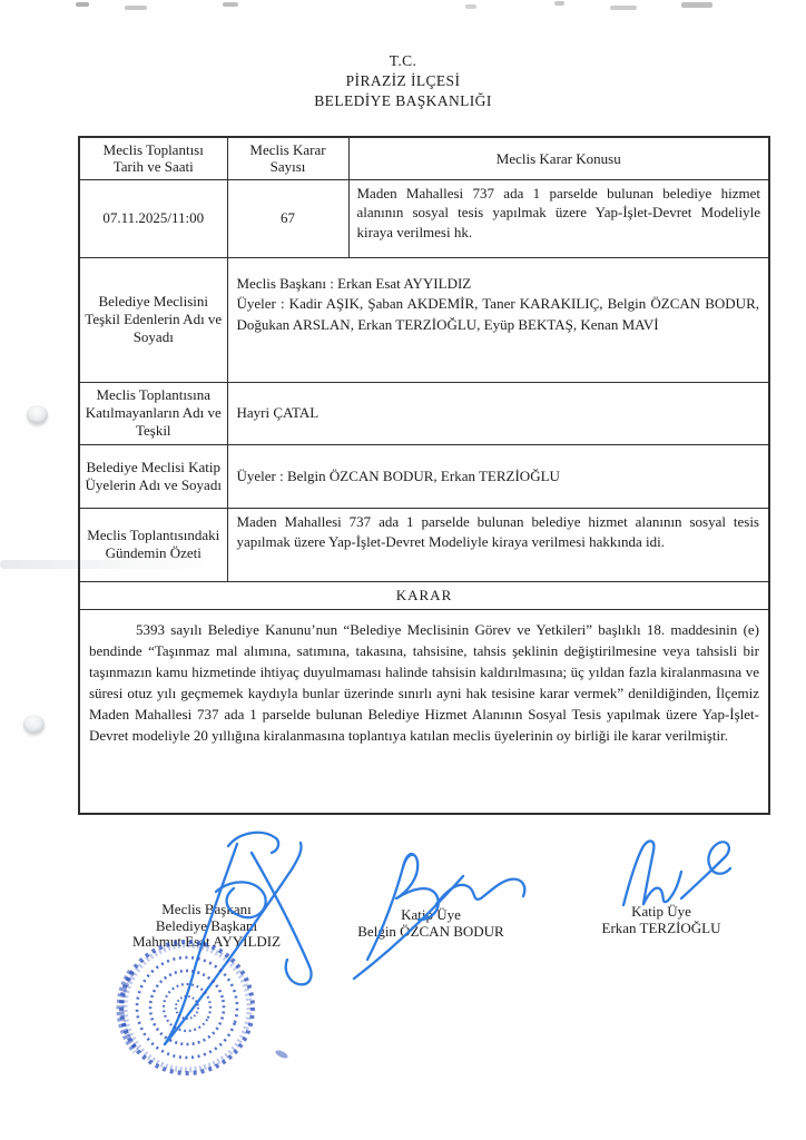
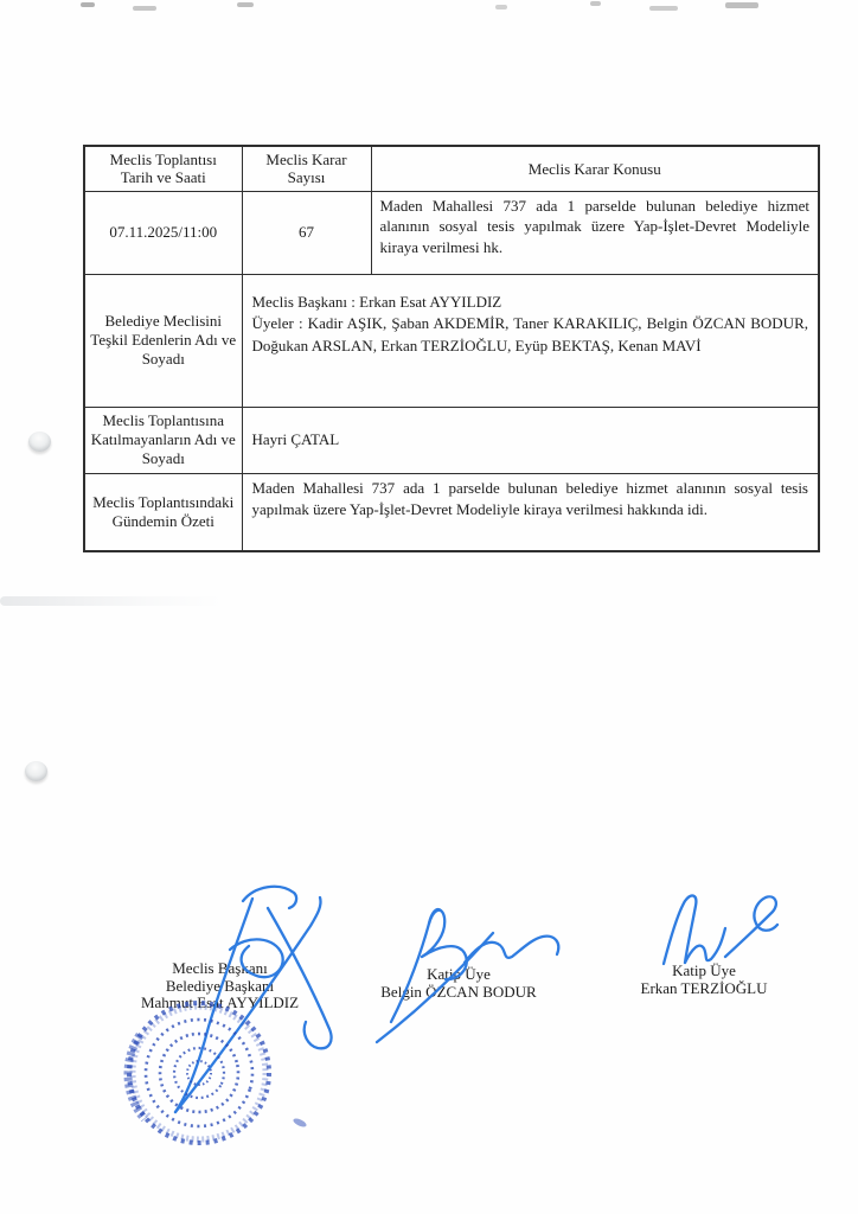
- T.C.
- PİRAZİZ İLÇESİ
- BELEDİYE BAŞKANLIĞI
  Meclis Toplantısı Tarih ve Saati	Meclis Karar Sayısı	Meclis Karar Konusu
  07.11.2025/11:00	67	Maden Mahallesi 737 ada 1 parselde bulunan belediye hizmet alanının sosyal tesis yapılmak üzere Yap-İşlet-Devret Modeliyle kiraya verilmesi hk.
  Belediye Meclisini Teşkil Edenlerin Adı ve Soyadı	Meclis Başkanı : Erkan Esat AYYILDIZ Üyeler : Kadir AŞIK, Şaban AKDEMİR, Taner KARAKILIÇ, Belgin ÖZCAN BODUR, Doğukan ARSLAN, Erkan TERZİOĞLU, Eyüp BEKTAŞ, Kenan MAVİ
- Meclis Toplantısına Katılmayanların Adı ve Teşkil	Hayri ÇATAL
+ Meclis Toplantısına Katılmayanların Adı ve Soyadı	Hayri ÇATAL
- Belediye Meclisi Katip Üyelerin Adı ve Soyadı	Üyeler : Belgin ÖZCAN BODUR, Erkan TERZİOĞLU
  Meclis Toplantısındaki Gündemin Özeti	Maden Mahallesi 737 ada 1 parselde bulunan belediye hizmet alanının sosyal tesis yapılmak üzere Yap-İşlet-Devret Modeliyle kiraya verilmesi hakkında idi.
- KARAR
- 5393 sayılı Belediye Kanunu’nun “Belediye Meclisinin Görev ve Yetkileri” başlıklı 18. maddesinin (e) bendinde “Taşınmaz mal alımına, satımına, takasına, tahsisine, tahsis şeklinin değiştirilmesine veya tahsisli bir taşınmazın kamu hizmetinde ihtiyaç duyulmaması halinde tahsisin kaldırılmasına; üç yıldan fazla kiralanmasına ve süresi otuz yılı geçmemek kaydıyla bunlar üzerinde sınırlı ayni hak tesisine karar vermek” denildiğinden, İlçemiz Maden Mahallesi 737 ada 1 parselde bulunan Belediye Hizmet Alanının Sosyal Tesis yapılmak üzere Yap-İşlet-Devret modeliyle 20 yıllığına kiralanmasına toplantıya katılan meclis üyelerinin oy birliği ile karar verilmiştir.
  Meclis Başanı
  Belediye Başkanı
  Mahmut Est AYYILDIZ
  Katip Üye
  Belin ÖZCAN BODUR
  Katip Üye
  Erkan TERZİOĞLU
